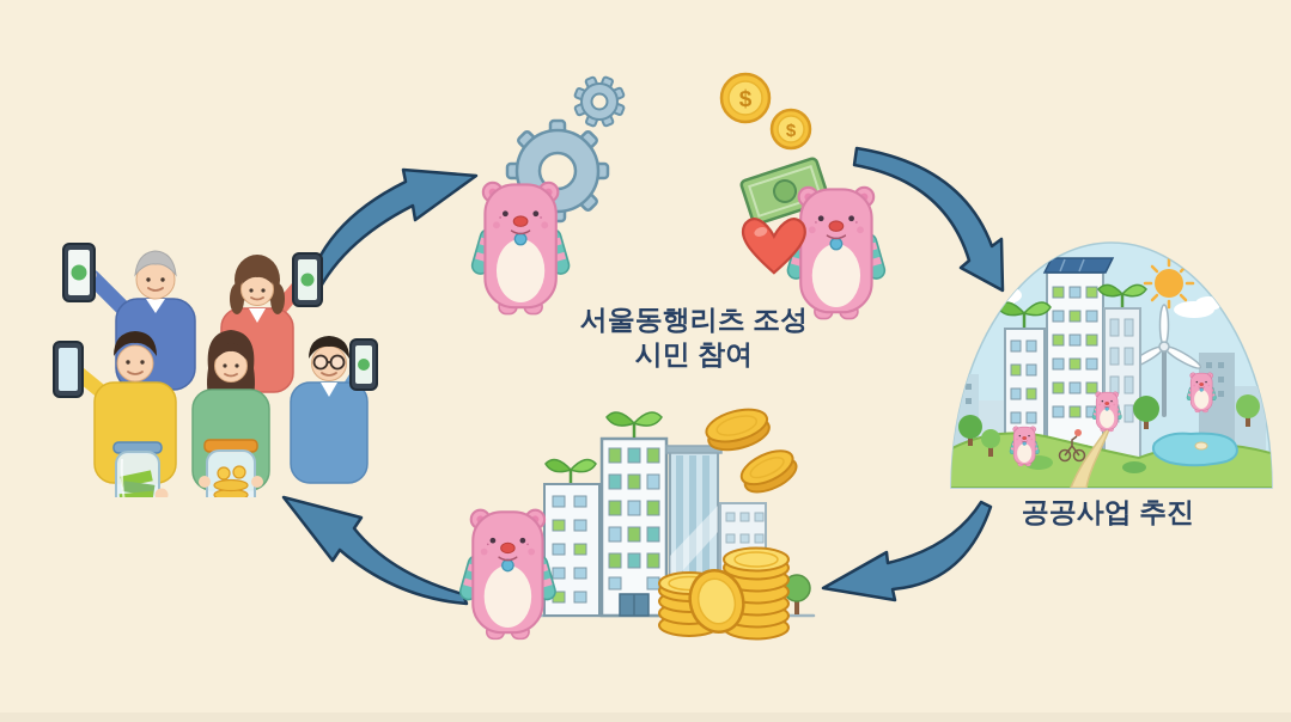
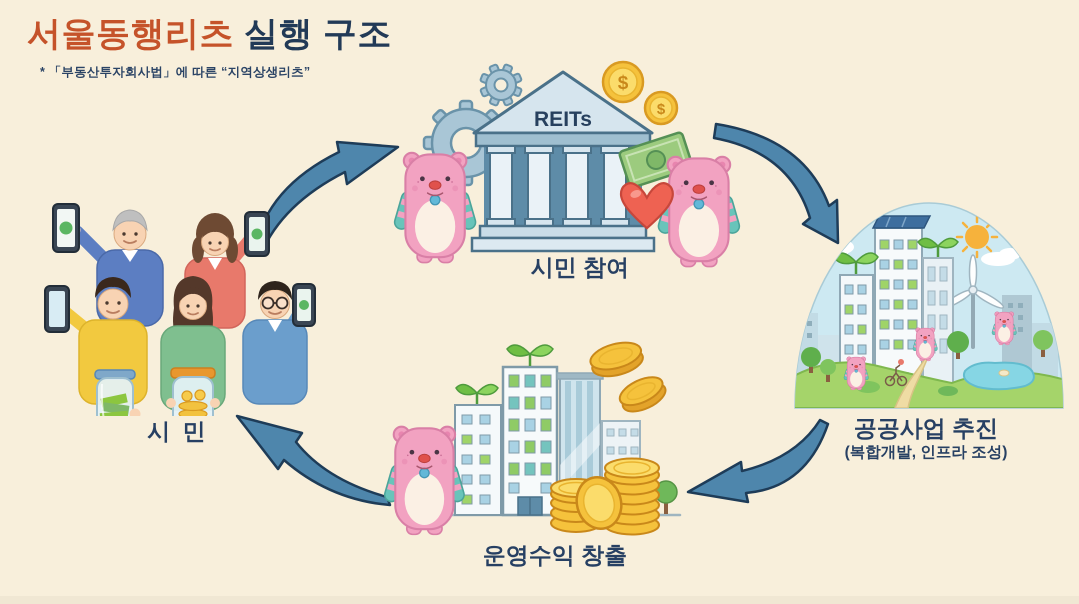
+ 서울동행리츠 실행 구조
+ * 「부동산투자회사법」에 따른 “지역상생리츠”
+ REITs
  $
  $
- 서울동행리츠 조성
  시민 참여
  공공사업 추진
+ (복합개발, 인프라 조성)
+ 운영수익 창출
+ 시 민
